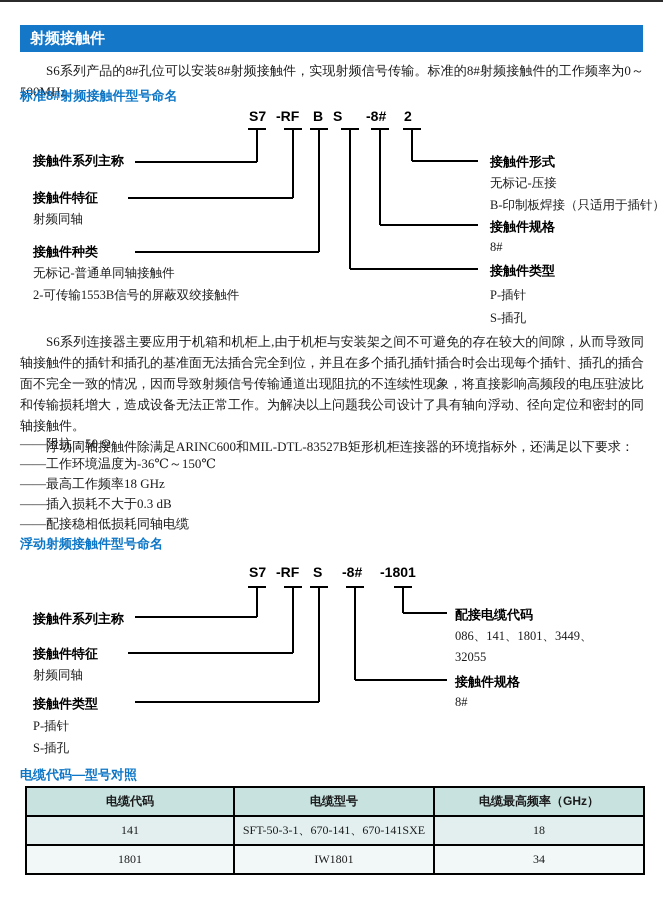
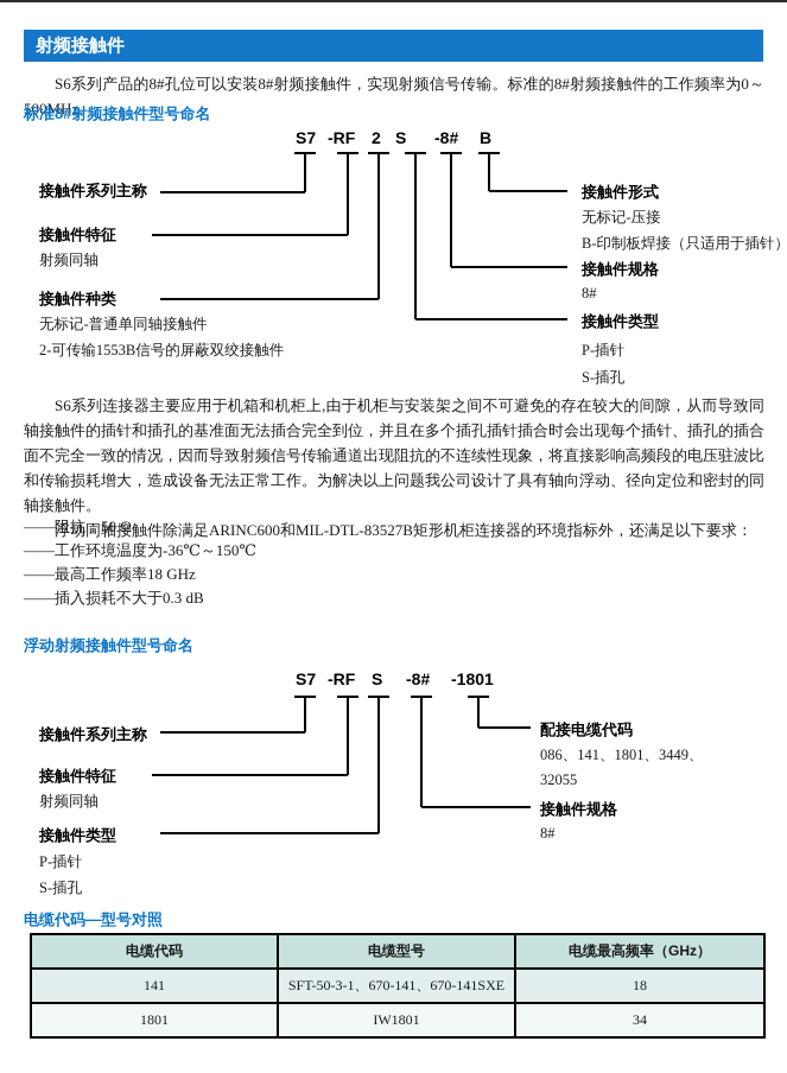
  射频接触件
  S6系列产品的8#孔位可以安装8#射频接触件，实现射频信号传输。标准的8#射频接触件的工作频率为0～500MHz。
  标准8#射频接触件型号命名
  S7
  -RF
- B
+ 2
  S
  -8#
- 2
+ B
  接触件系列主称
  接触件特征
  射频同轴
  接触件种类
  无标记-普通单同轴接触件
  2-可传输1553B信号的屏蔽双绞接触件
  接触件形式
  无标记-压接
  B-印制板焊接（只适用于插针）
  接触件规格
  8#
  接触件类型
  P-插针
  S-插孔
  S6系列连接器主要应用于机箱和机柜上,由于机柜与安装架之间不可避免的存在较大的间隙，从而导致同轴接触件的插针和插孔的基准面无法插合完全到位，并且在多个插孔插针插合时会出现每个插针、插孔的插合面不完全一致的情况，因而导致射频信号传输通道出现阻抗的不连续性现象，将直接影响高频段的电压驻波比和传输损耗增大，造成设备无法正常工作。为解决以上问题我公司设计了具有轴向浮动、径向定位和密封的同轴接触件。
  浮动同轴接触件除满足ARINC600和MIL-DTL-83527B矩形机柜连接器的环境指标外，还满足以下要求：
  ——阻抗：50 Ω
  ——工作环境温度为-36℃～150℃
  ——最高工作频率18 GHz
  ——插入损耗不大于0.3 dB
- ——配接稳相低损耗同轴电缆
  浮动射频接触件型号命名
  S7
  -RF
  S
  -8#
  -1801
  接触件系列主称
  接触件特征
  射频同轴
  接触件类型
  P-插针
  S-插孔
  配接电缆代码
  086、141、1801、3449、
  32055
  接触件规格
  8#
  电缆代码—型号对照
  电缆代码	电缆型号	电缆最高频率（GHz）
  141	SFT-50-3-1、670-141、670-141SXE	18
  1801	IW1801	34
